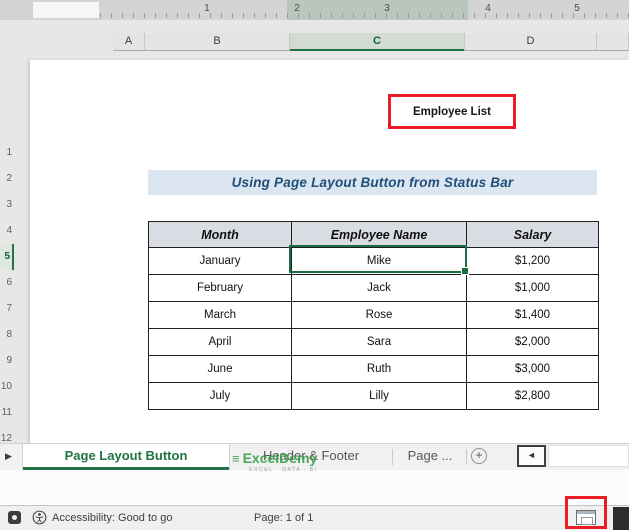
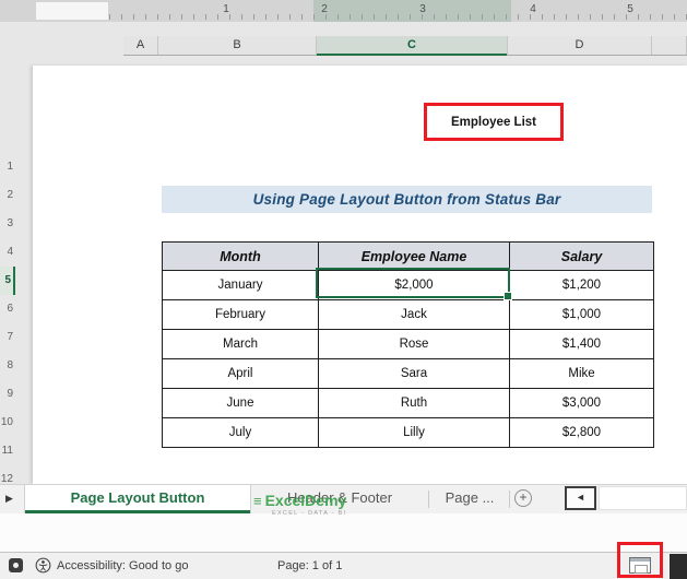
  1
  2
  3
  4
  5
  A
  B
  C
  D
  1
  2
  3
  4
  5
  6
  7
  8
  9
  10
  11
  12
  Employee List
  Using Page Layout Button from Status Bar
  Month
  Employee Name
  Salary
  January
- Mike
+ $2,000
  $1,200
  February
  Jack
  $1,000
  March
  Rose
  $1,400
  April
  Sara
- $2,000
+ Mike
  June
  Ruth
  $3,000
  July
  Lilly
  $2,800
  ▶
  Page Layout Button
  Header & Footer
  Page ...
  +
  ◄
  ≡
  ExcelDemy
  Accessibility: Good to go
  Page: 1 of 1
